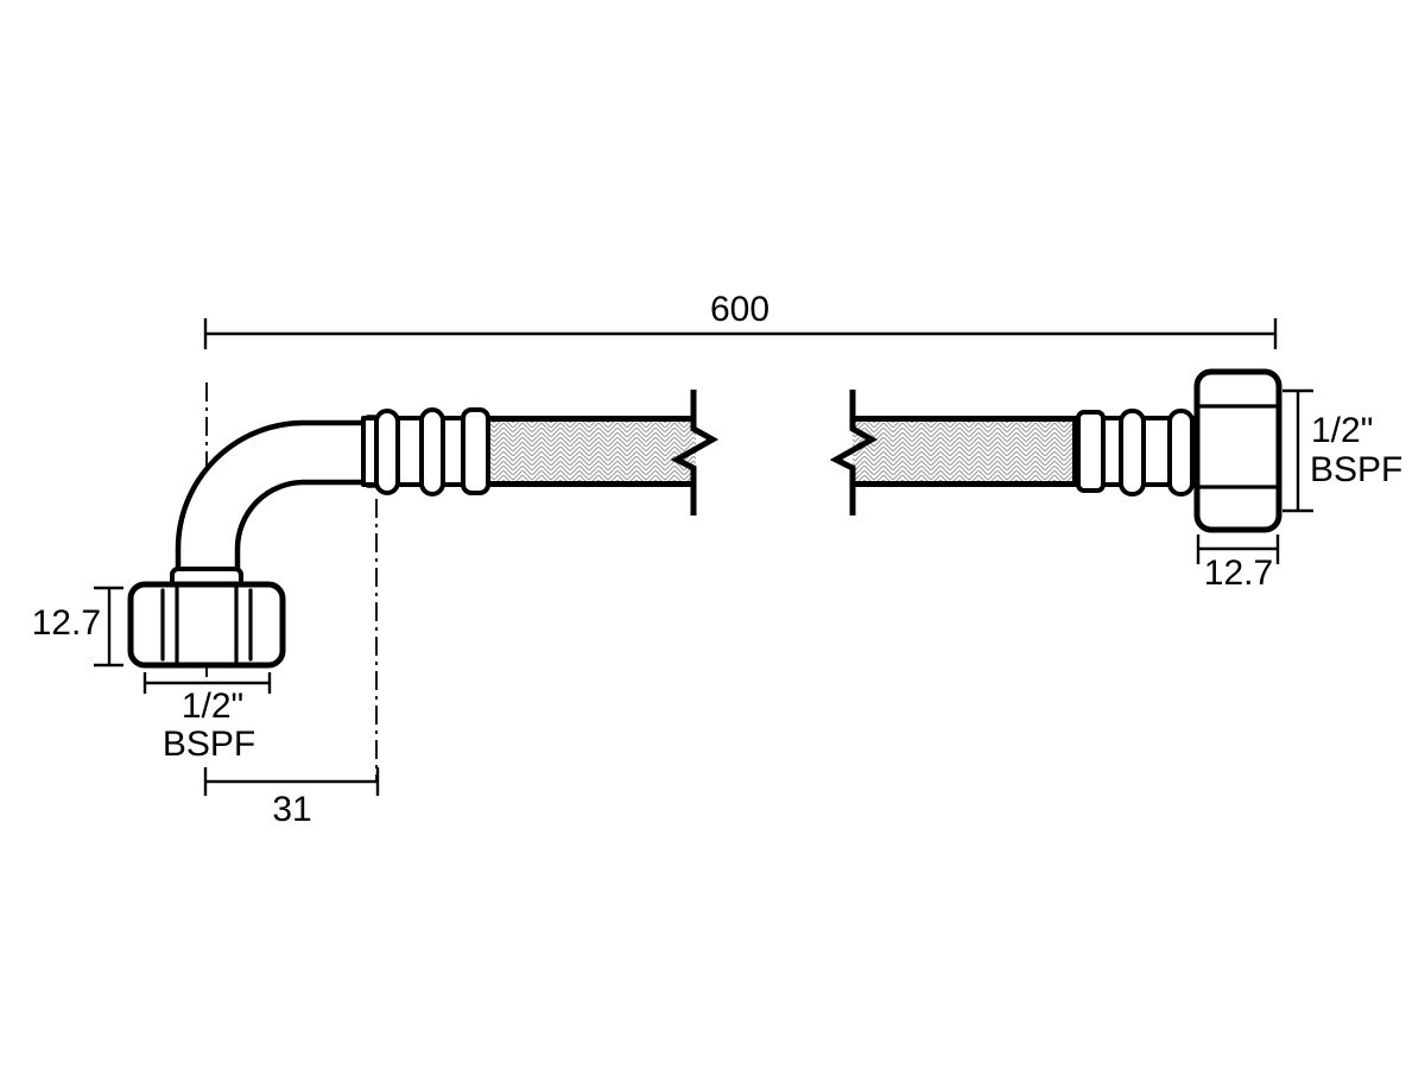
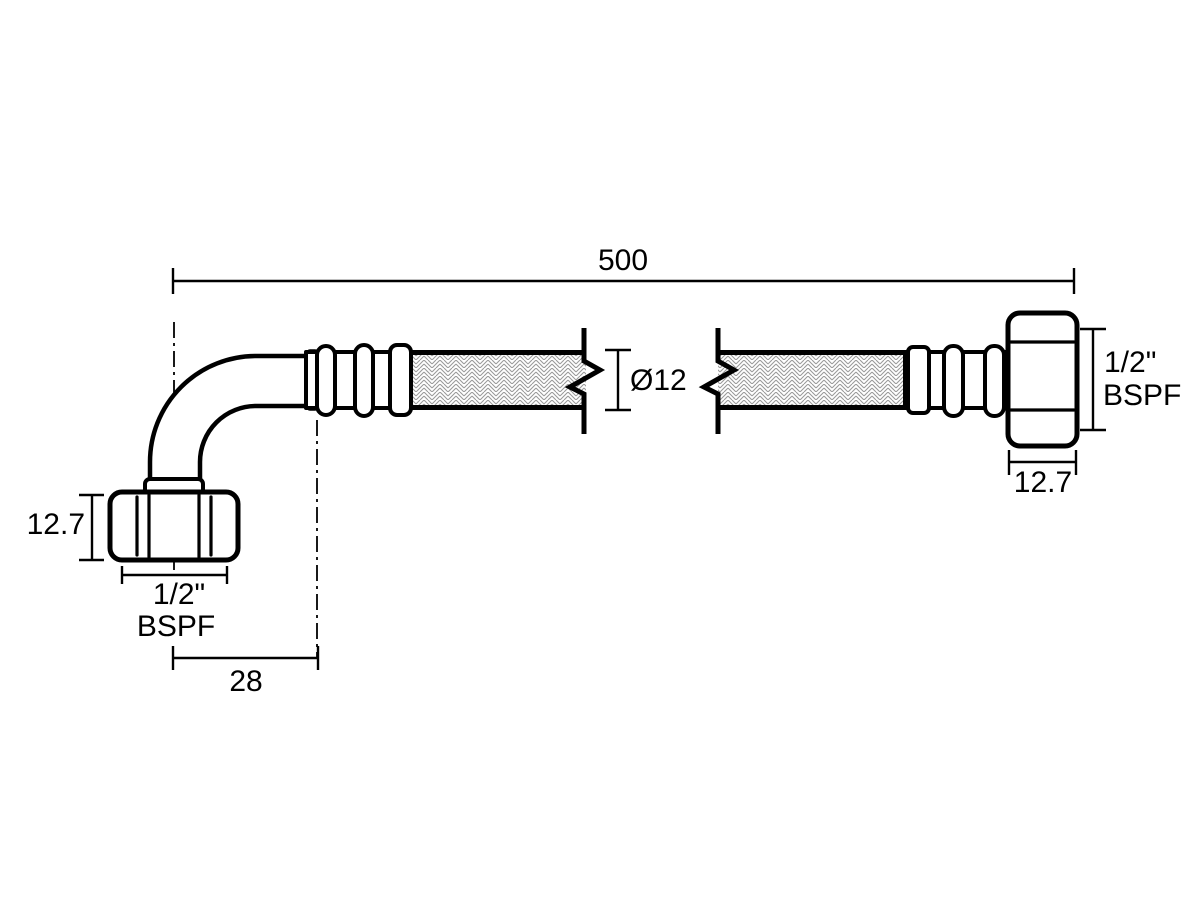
- 600
+ 500
+ Ø12
  12.7
  1/2"
  BSPF
- 31
+ 28
  1/2"
  BSPF
  12.7
